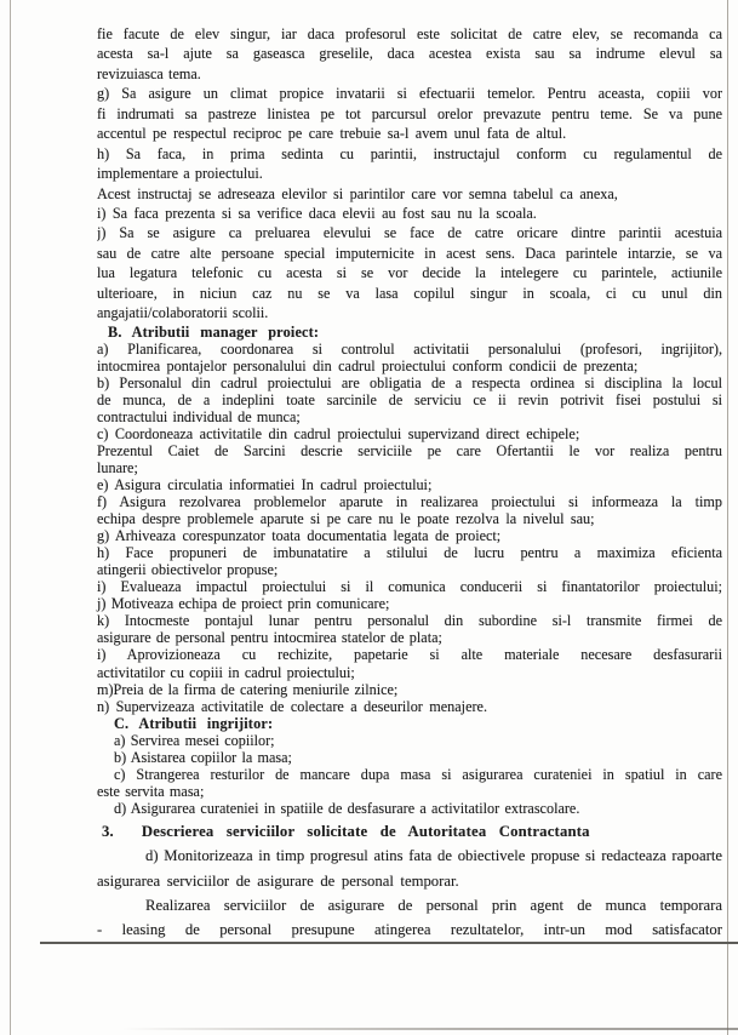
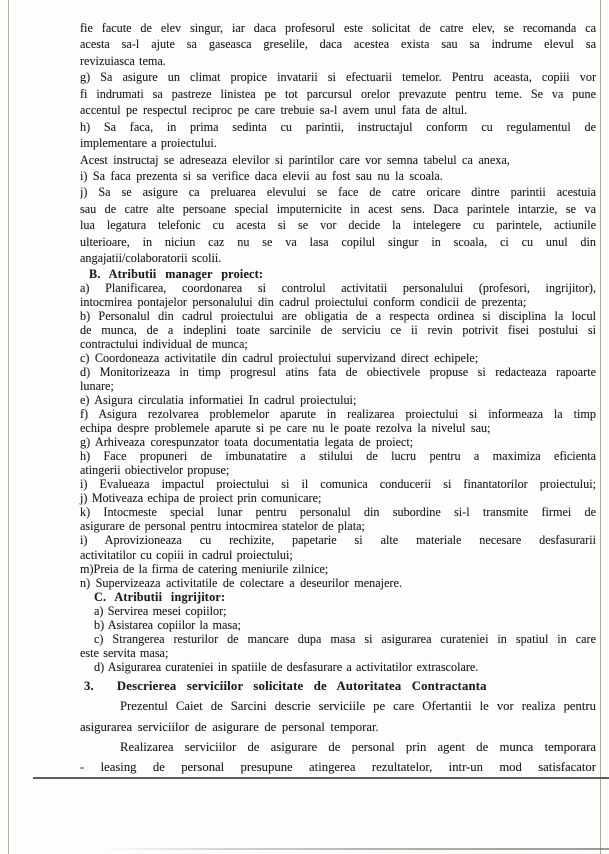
  fie facute de elev singur, iar daca profesorul este solicitat de catre elev, se recomanda ca
  acesta sa-l ajute sa gaseasca greselile, daca acestea exista sau sa indrume elevul sa
  revizuiasca tema.
  g) Sa asigure un climat propice invatarii si efectuarii temelor. Pentru aceasta, copiii vor
  fi indrumati sa pastreze linistea pe tot parcursul orelor prevazute pentru teme. Se va pune
  accentul pe respectul reciproc pe care trebuie sa-l avem unul fata de altul.
  h) Sa faca, in prima sedinta cu parintii, instructajul conform cu regulamentul de
  implementare a proiectului.
  Acest instructaj se adreseaza elevilor si parintilor care vor semna tabelul ca anexa,
  i) Sa faca prezenta si sa verifice daca elevii au fost sau nu la scoala.
  j) Sa se asigure ca preluarea elevului se face de catre oricare dintre parintii acestuia
  sau de catre alte persoane special imputernicite in acest sens. Daca parintele intarzie, se va
  lua legatura telefonic cu acesta si se vor decide la intelegere cu parintele, actiunile
  ulterioare, in niciun caz nu se va lasa copilul singur in scoala, ci cu unul din
  angajatii/colaboratorii scolii.
  B. Atributii manager proiect:
  a) Planificarea, coordonarea si controlul activitatii personalului (profesori, ingrijitor),
  intocmirea pontajelor personalului din cadrul proiectului conform condicii de prezenta;
  b) Personalul din cadrul proiectului are obligatia de a respecta ordinea si disciplina la locul
  de munca, de a indeplini toate sarcinile de serviciu ce ii revin potrivit fisei postului si
  contractului individual de munca;
  c) Coordoneaza activitatile din cadrul proiectului supervizand direct echipele;
- Prezentul Caiet de Sarcini descrie serviciile pe care Ofertantii le vor realiza pentru
+ d) Monitorizeaza in timp progresul atins fata de obiectivele propuse si redacteaza rapoarte
  lunare;
  e) Asigura circulatia informatiei In cadrul proiectului;
  f) Asigura rezolvarea problemelor aparute in realizarea proiectului si informeaza la timp
  echipa despre problemele aparute si pe care nu le poate rezolva la nivelul sau;
  g) Arhiveaza corespunzator toata documentatia legata de proiect;
  h) Face propuneri de imbunatatire a stilului de lucru pentru a maximiza eficienta
  atingerii obiectivelor propuse;
  i) Evalueaza impactul proiectului si il comunica conducerii si finantatorilor proiectului;
  j) Motiveaza echipa de proiect prin comunicare;
- k) Intocmeste pontajul lunar pentru personalul din subordine si-l transmite firmei de
+ k) Intocmeste special lunar pentru personalul din subordine si-l transmite firmei de
  asigurare de personal pentru intocmirea statelor de plata;
  i) Aprovizioneaza cu rechizite, papetarie si alte materiale necesare desfasurarii
  activitatilor cu copiii in cadrul proiectului;
  m)Preia de la firma de catering meniurile zilnice;
  n) Supervizeaza activitatile de colectare a deseurilor menajere.
  C. Atributii ingrijitor:
  a) Servirea mesei copiilor;
  b) Asistarea copiilor la masa;
  c) Strangerea resturilor de mancare dupa masa si asigurarea curateniei in spatiul in care
  este servita masa;
  d) Asigurarea curateniei in spatiile de desfasurare a activitatilor extrascolare.
  3. Descrierea serviciilor solicitate de Autoritatea Contractanta
- d) Monitorizeaza in timp progresul atins fata de obiectivele propuse si redacteaza rapoarte
+ Prezentul Caiet de Sarcini descrie serviciile pe care Ofertantii le vor realiza pentru
  asigurarea serviciilor de asigurare de personal temporar.
  Realizarea serviciilor de asigurare de personal prin agent de munca temporara
  - leasing de personal presupune atingerea rezultatelor, intr-un mod satisfacator
